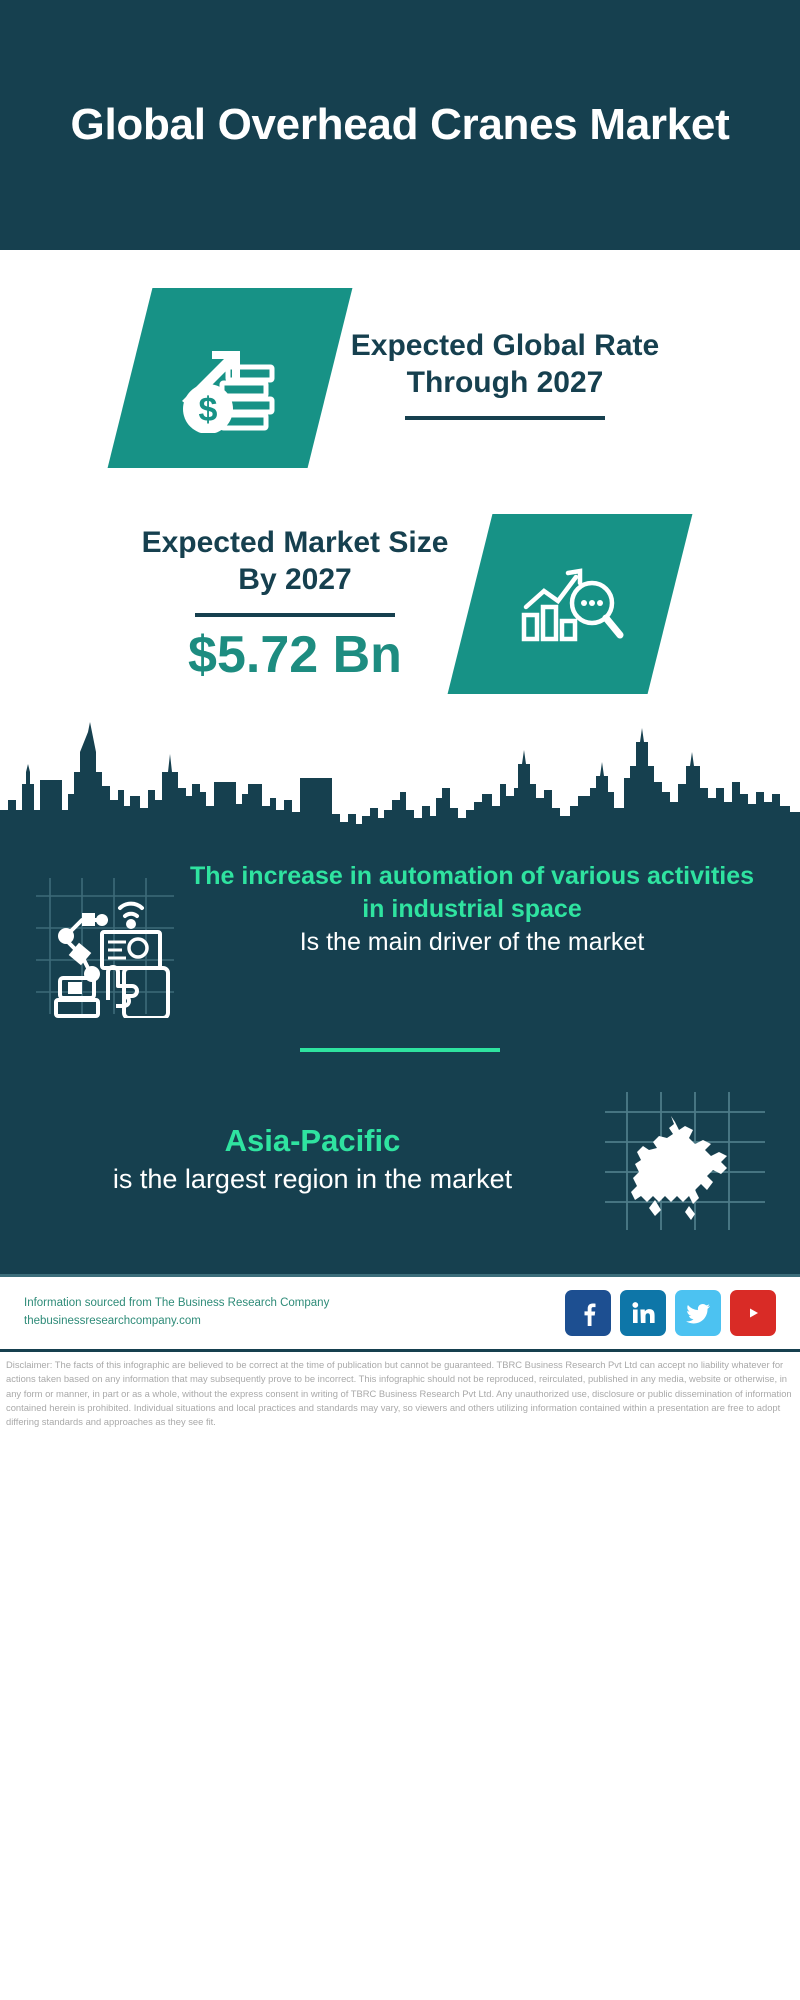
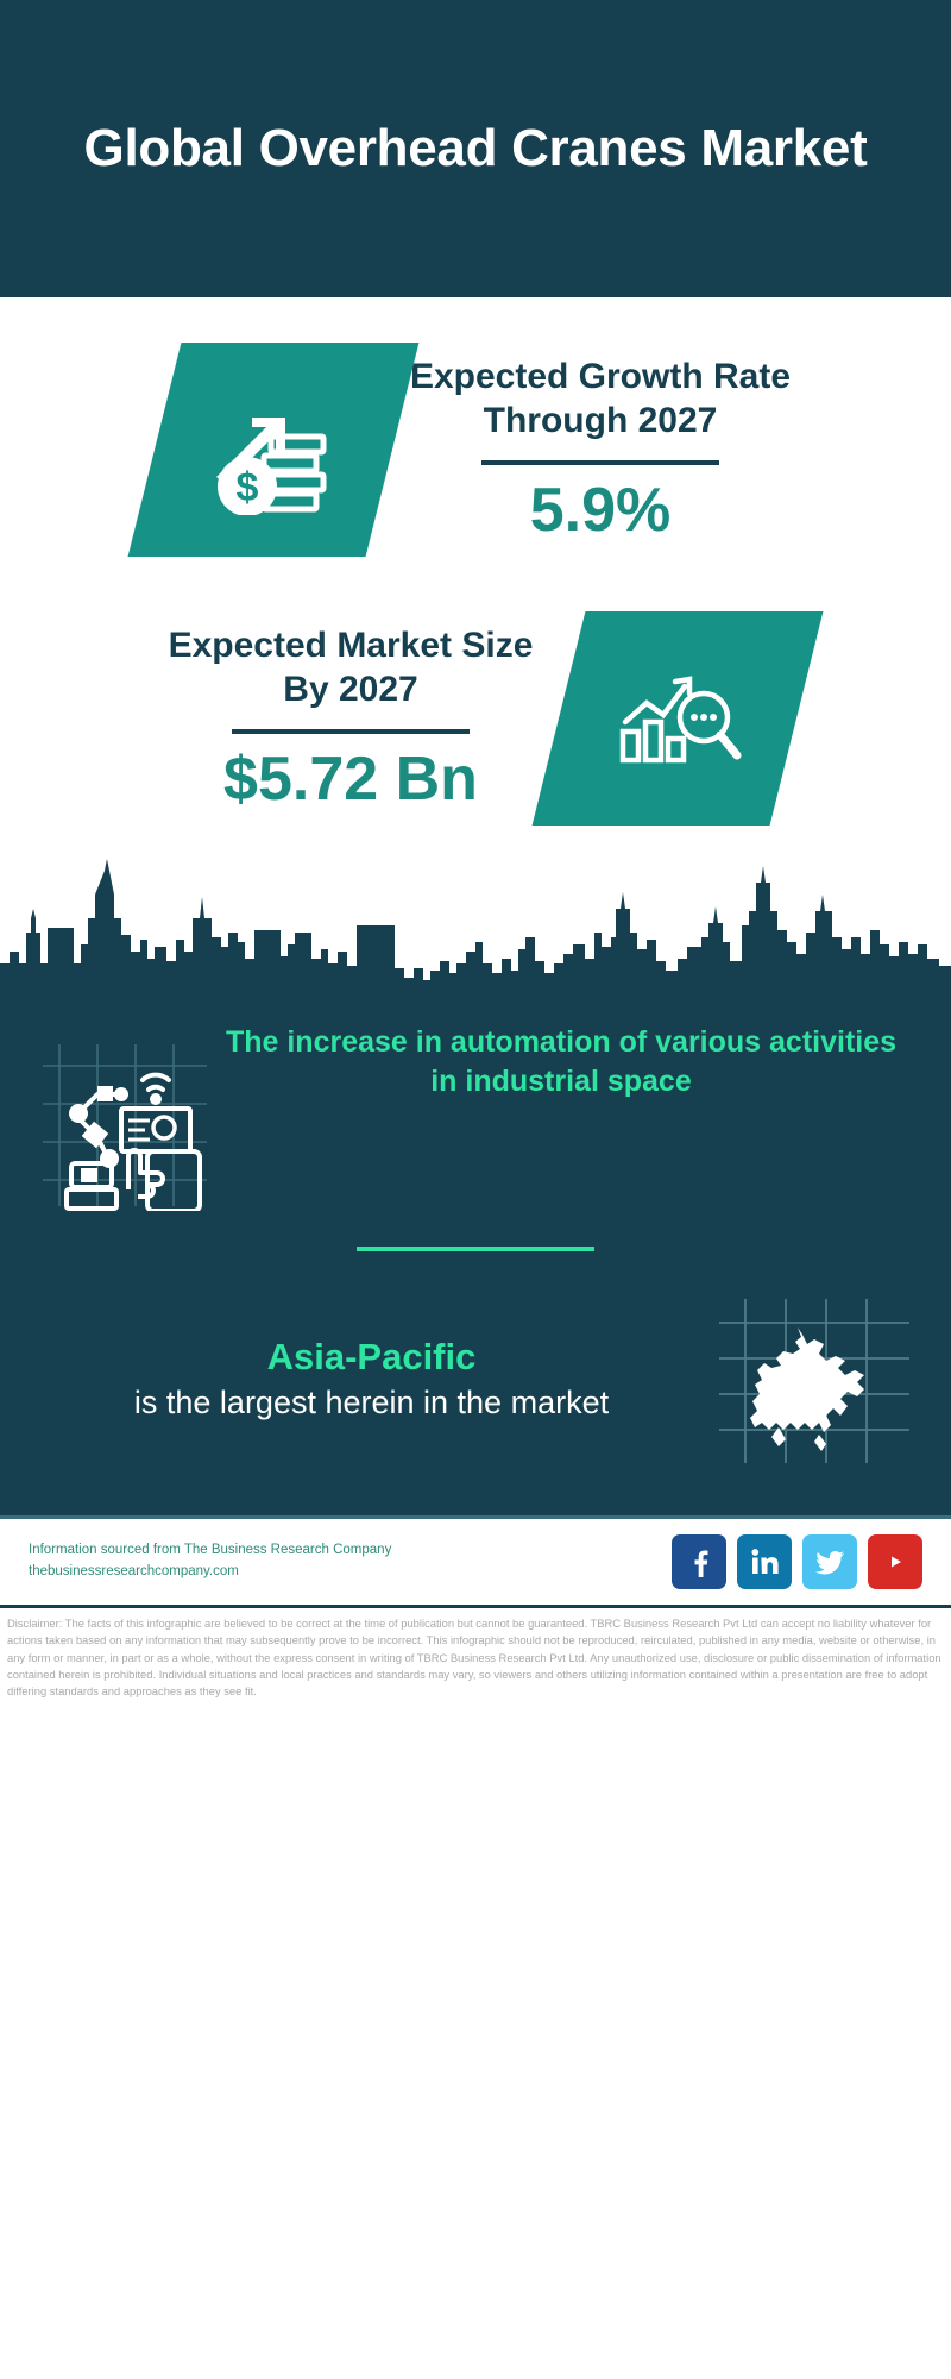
  Global Overhead Cranes Market
- Expected Global Rate Through 2027
+ Expected Growth Rate Through 2027
+ 5.9%
  Expected Market Size By 2027
  $5.72 Bn
  The increase in automation of various activities in industrial space
- Is the main driver of the market
  Asia-Pacific
- is the largest region in the market
+ is the largest herein in the market
  Information sourced from The Business Research Company
  thebusinessresearchcompany.com
  Disclaimer: The facts of this infographic are believed to be correct at the time of publication but cannot be guaranteed. TBRC Business Research Pvt Ltd can accept no liability whatever for actions taken based on any information that may subsequently prove to be incorrect. This infographic should not be reproduced, reirculated, published in any media, website or otherwise, in any form or manner, in part or as a whole, without the express consent in writing of TBRC Business Research Pvt Ltd. Any unauthorized use, disclosure or public dissemination of information contained herein is prohibited. Individual situations and local practices and standards may vary, so viewers and others utilizing information contained within a presentation are free to adopt differing standards and approaches as they see fit.
